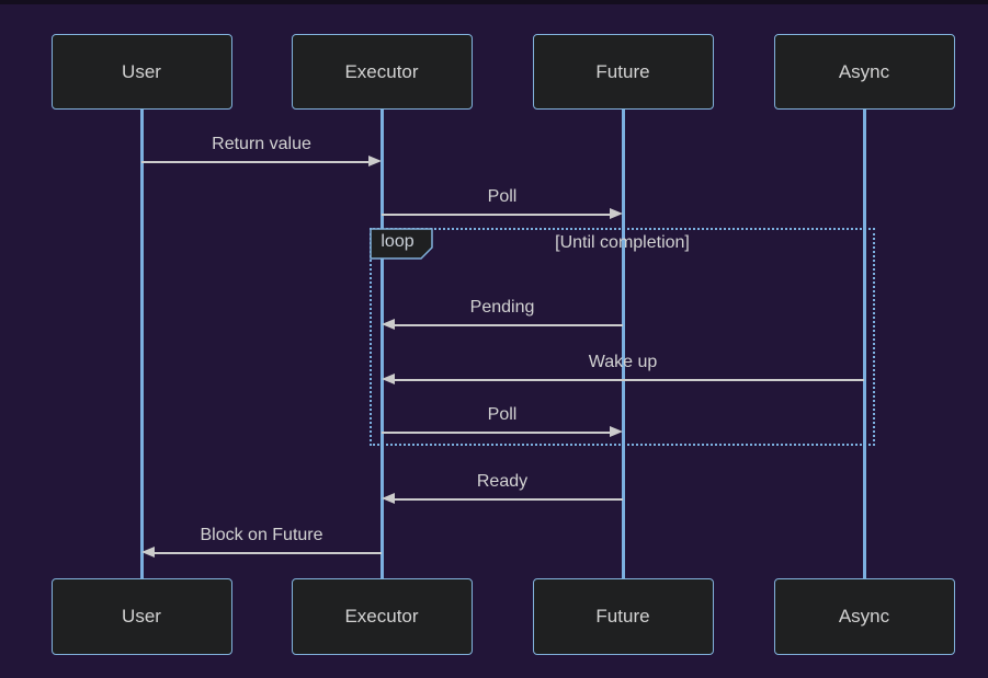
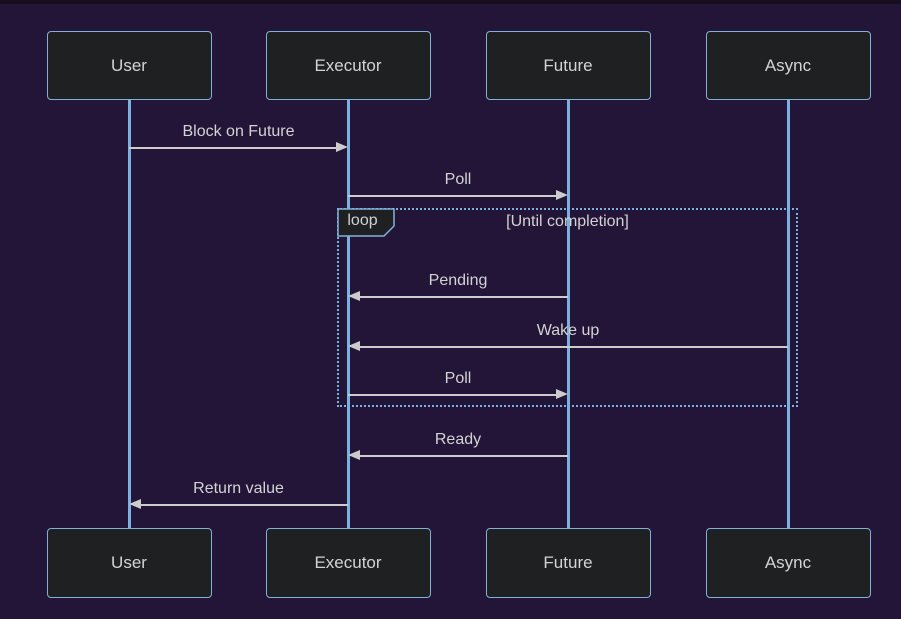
  User
  User
  Executor
  Executor
  Future
  Future
  Async
  Async
  loop
  [Until completion]
- Return value
+ Block on Future
  Poll
  Pending
  Wake up
  Poll
  Ready
- Block on Future
+ Return value
